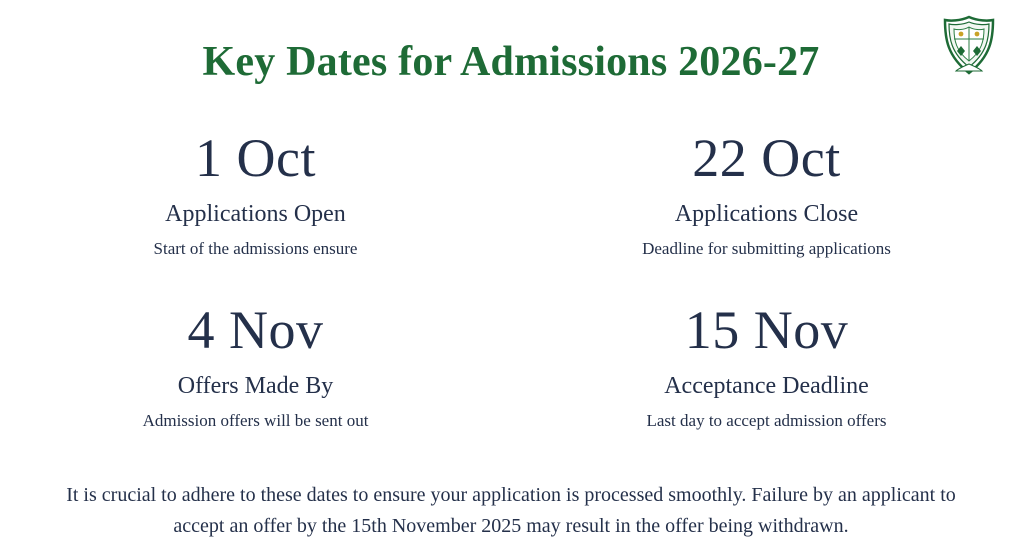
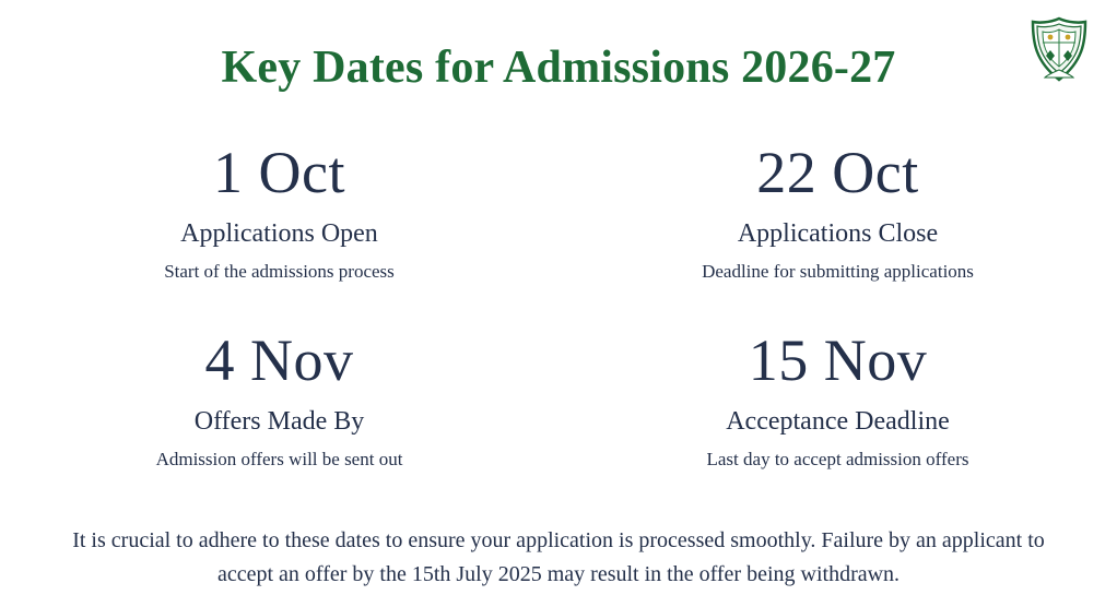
  Key Dates for Admissions 2026-27
  1 Oct
  Applications Open
- Start of the admissions ensure
+ Start of the admissions process
  22 Oct
  Applications Close
  Deadline for submitting applications
  4 Nov
  Offers Made By
  Admission offers will be sent out
  15 Nov
  Acceptance Deadline
  Last day to accept admission offers
- It is crucial to adhere to these dates to ensure your application is processed smoothly. Failure by an applicant to accept an offer by the 15th November 2025 may result in the offer being withdrawn.
+ It is crucial to adhere to these dates to ensure your application is processed smoothly. Failure by an applicant to accept an offer by the 15th July 2025 may result in the offer being withdrawn.
